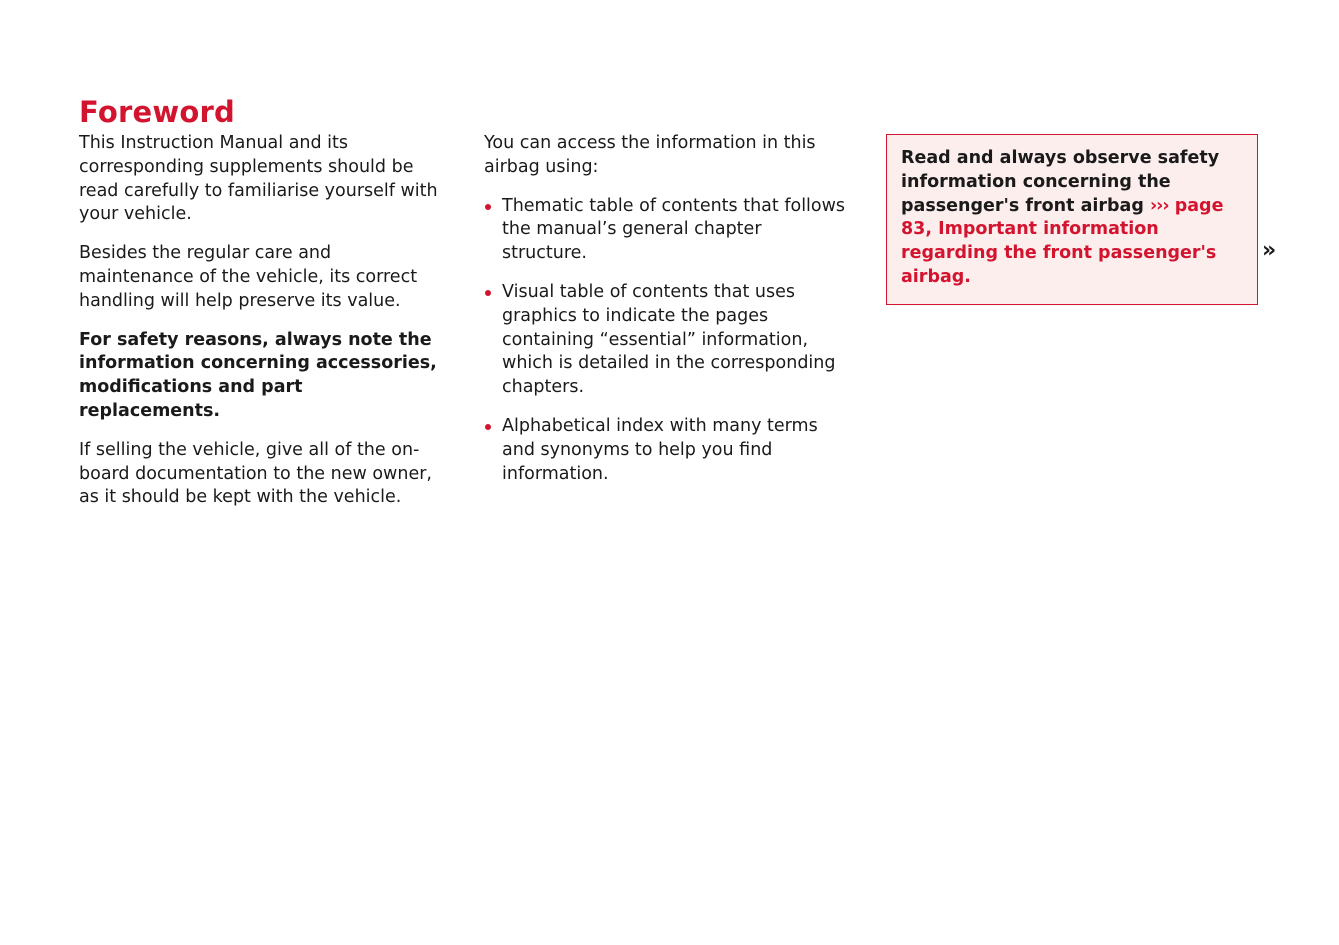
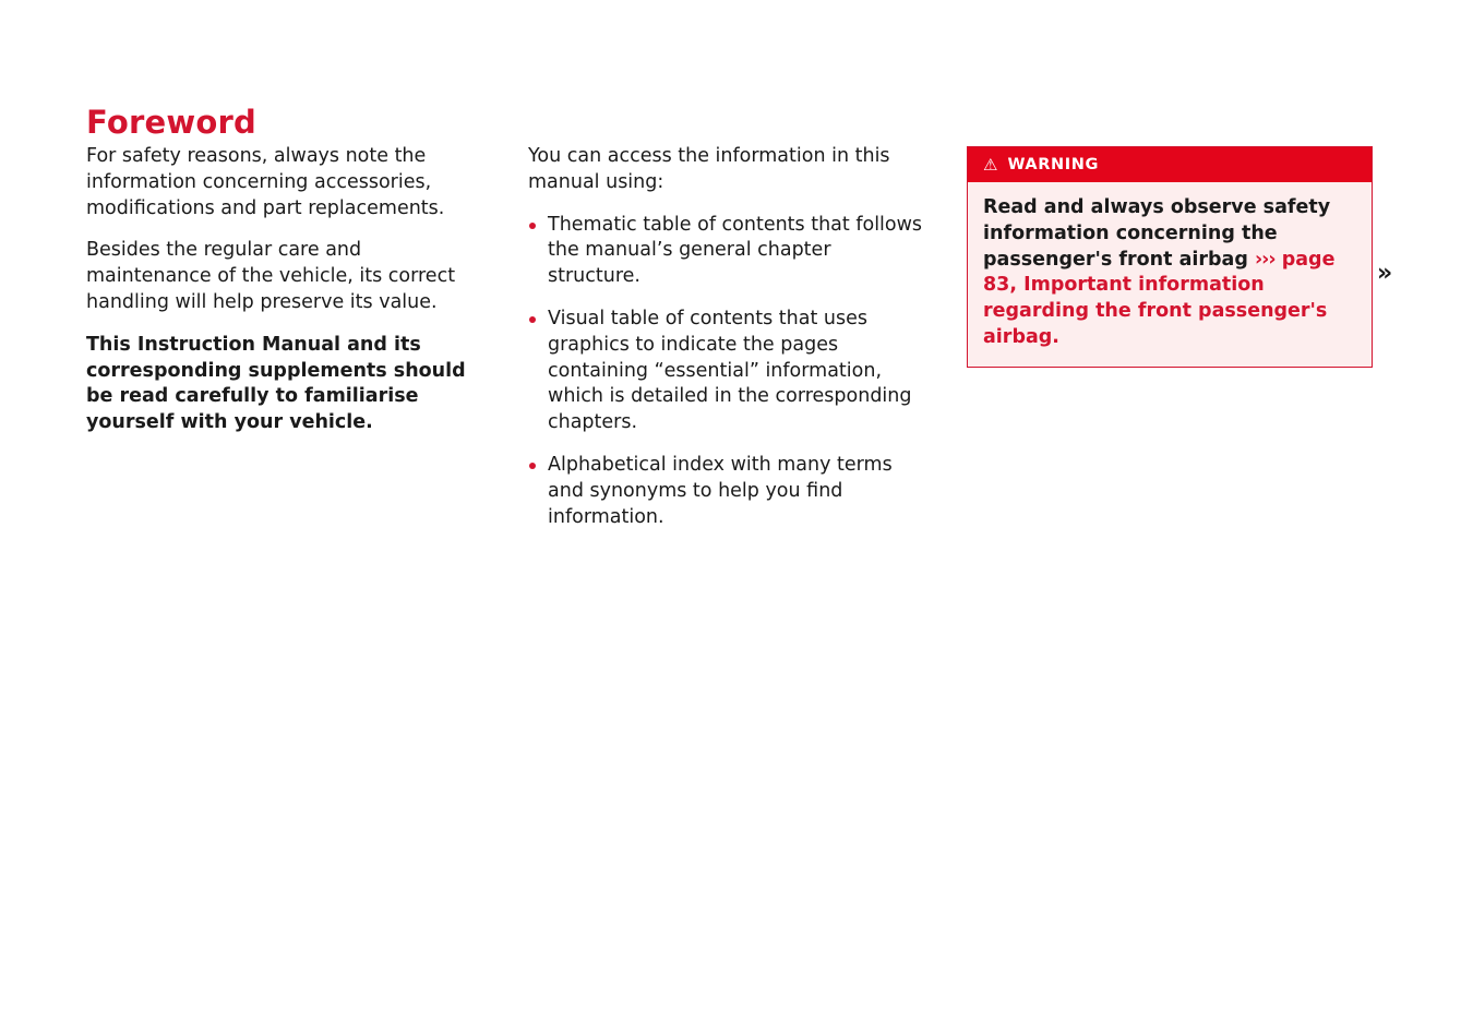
  Foreword
- This Instruction Manual and its corresponding supplements should be read carefully to familiarise yourself with your vehicle.
+ For safety reasons, always note the information concerning accessories, modifications and part replacements.
  Besides the regular care and maintenance of the vehicle, its correct handling will help preserve its value.
- For safety reasons, always note the information concerning accessories, modifications and part replacements.
+ This Instruction Manual and its corresponding supplements should be read carefully to familiarise yourself with your vehicle.
- If selling the vehicle, give all of the on-board documentation to the new owner, as it should be kept with the vehicle.
- You can access the information in this airbag using:
+ You can access the information in this manual using:
  Thematic table of contents that follows the manual’s general chapter structure.
  Visual table of contents that uses graphics to indicate the pages containing “essential” information, which is detailed in the corresponding chapters.
  Alphabetical index with many terms and synonyms to help you find information.
+ ⚠
+ WARNING
  Read and always observe safety information concerning the passenger's front airbag ››› page 83, Important information regarding the front passenger's airbag.
  »
